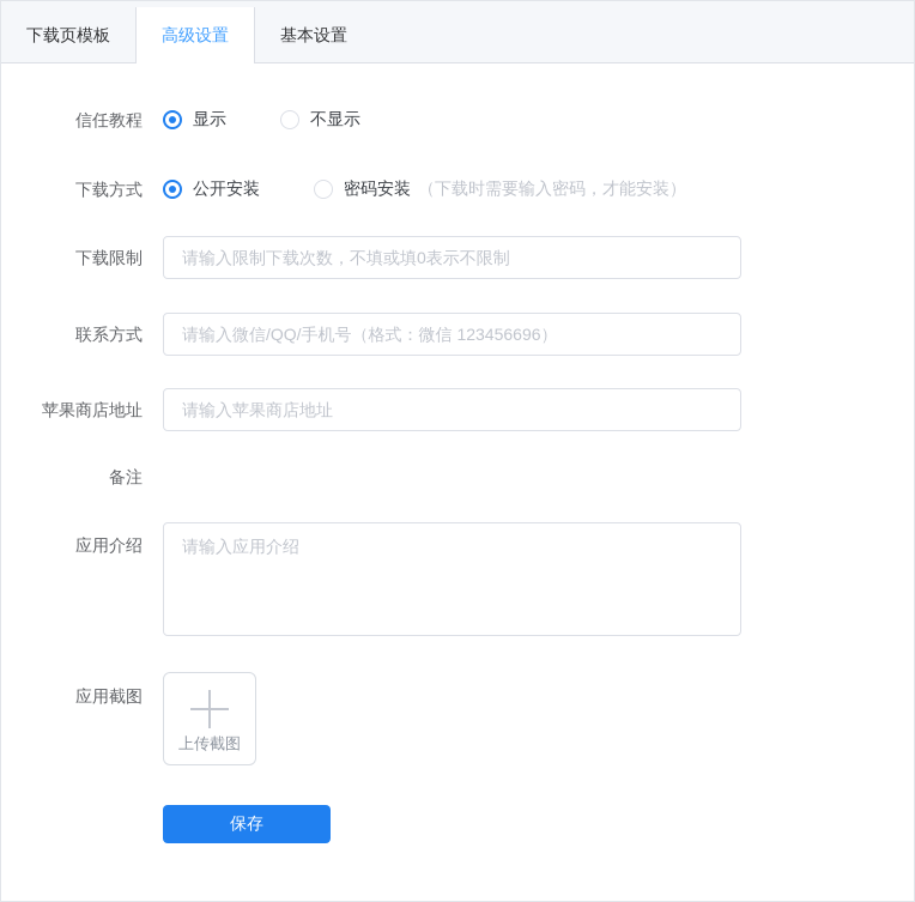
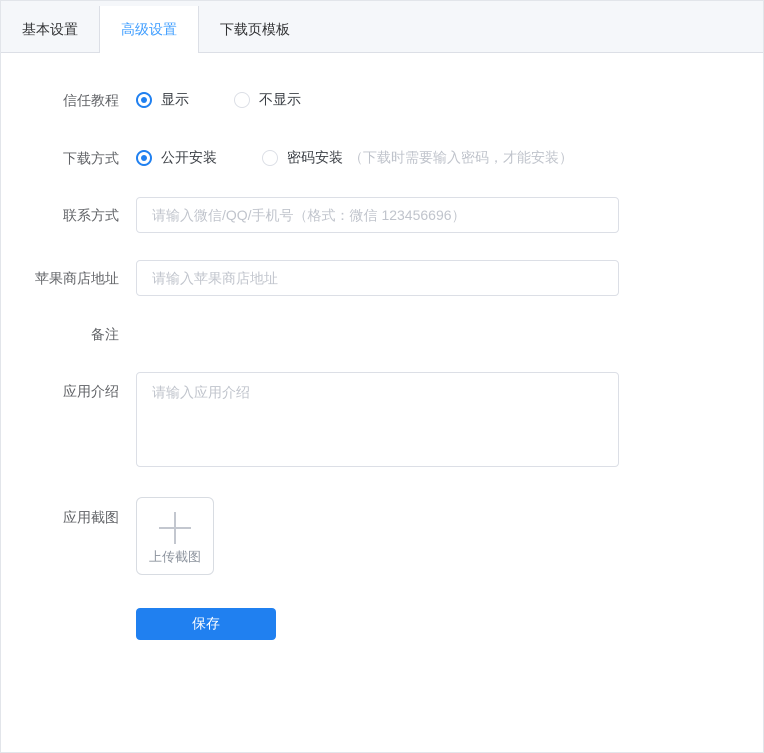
- 下载页模板
+ 基本设置
  高级设置
- 基本设置
+ 下载页模板
  信任教程
  显示
  不显示
  下载方式
  公开安装
  密码安装
  （下载时需要输入密码，才能安装）
- 下载限制
- 请输入限制下载次数，不填或填0表示不限制
  联系方式
  请输入微信/QQ/手机号（格式：微信 123456696）
  苹果商店地址
  请输入苹果商店地址
  备注
  应用介绍
  请输入应用介绍
  应用截图
  上传截图
  保存
